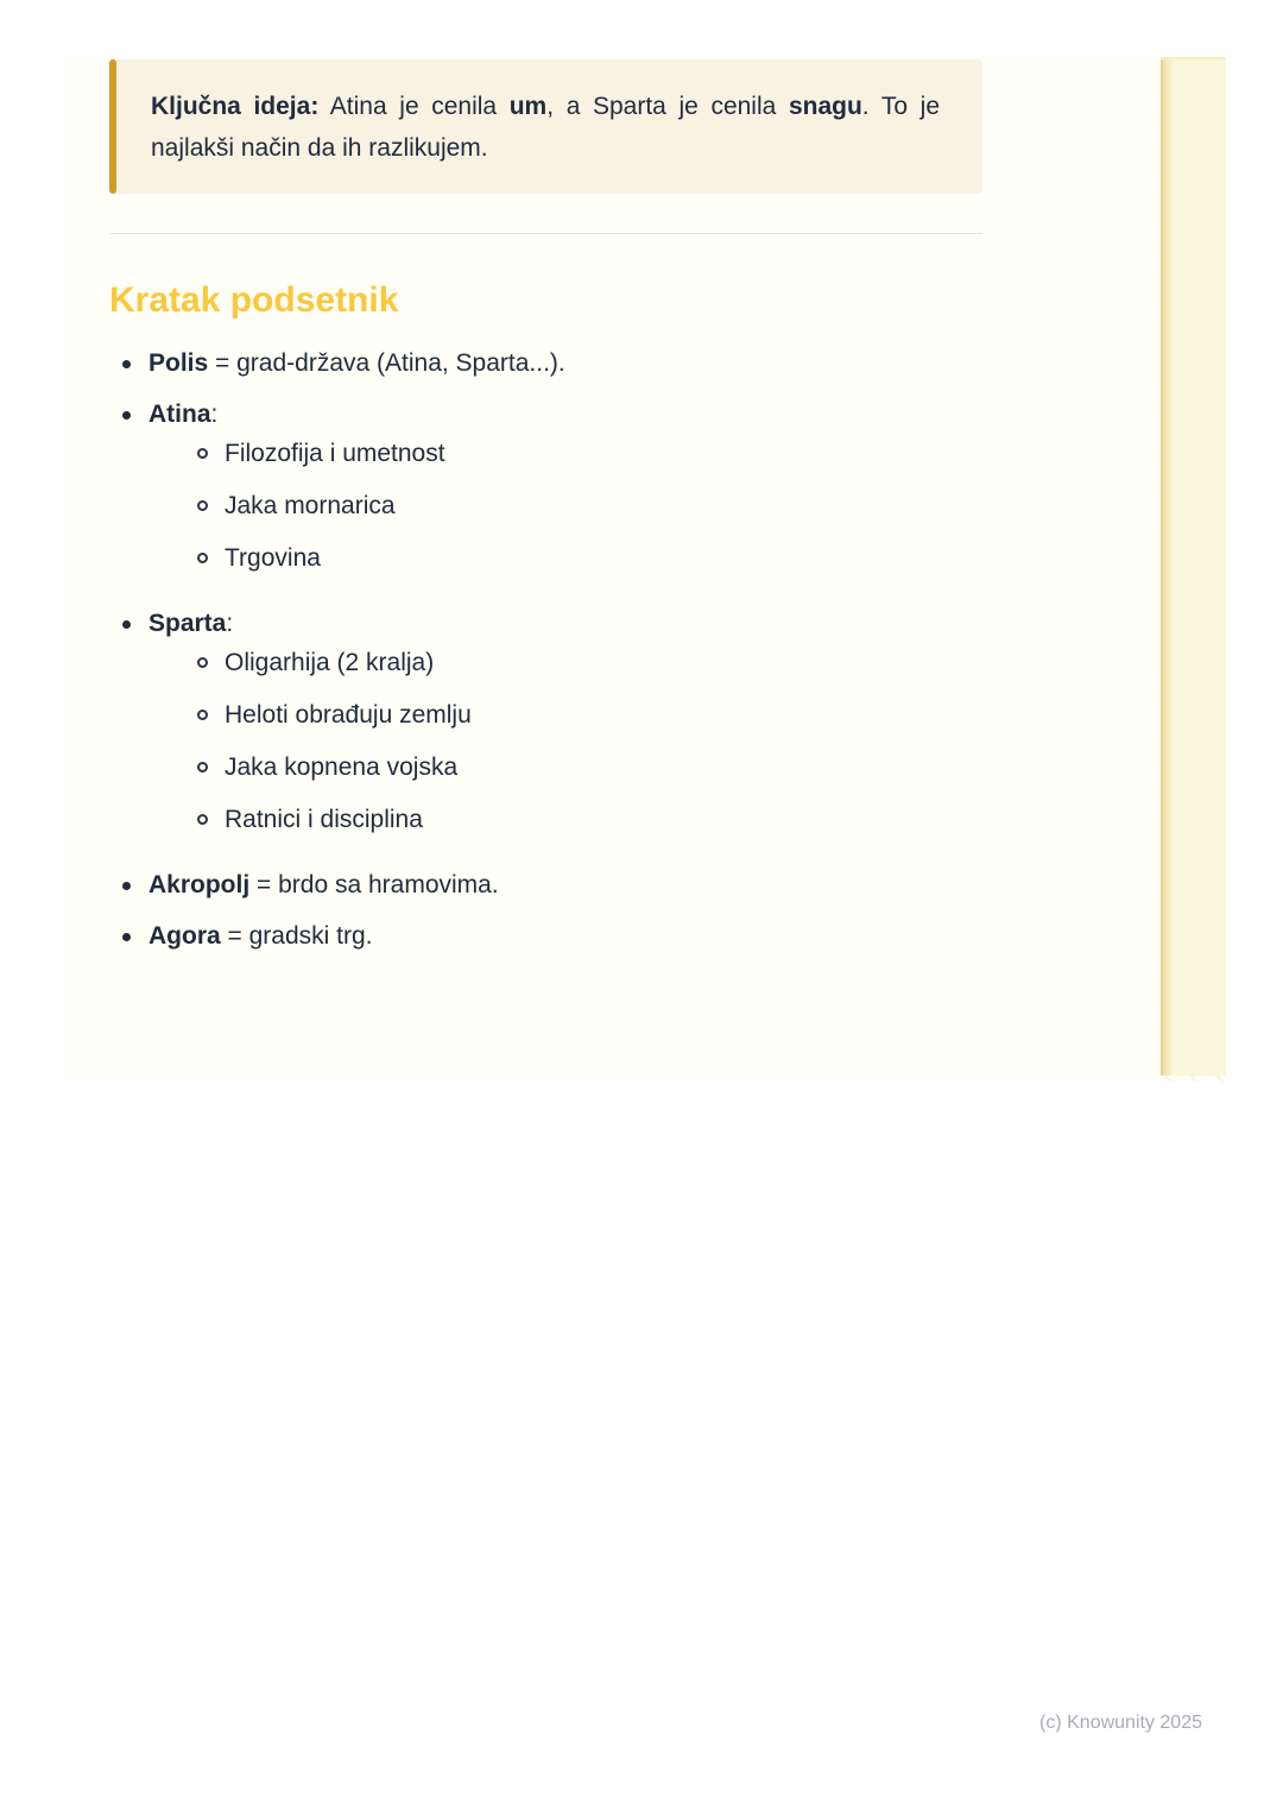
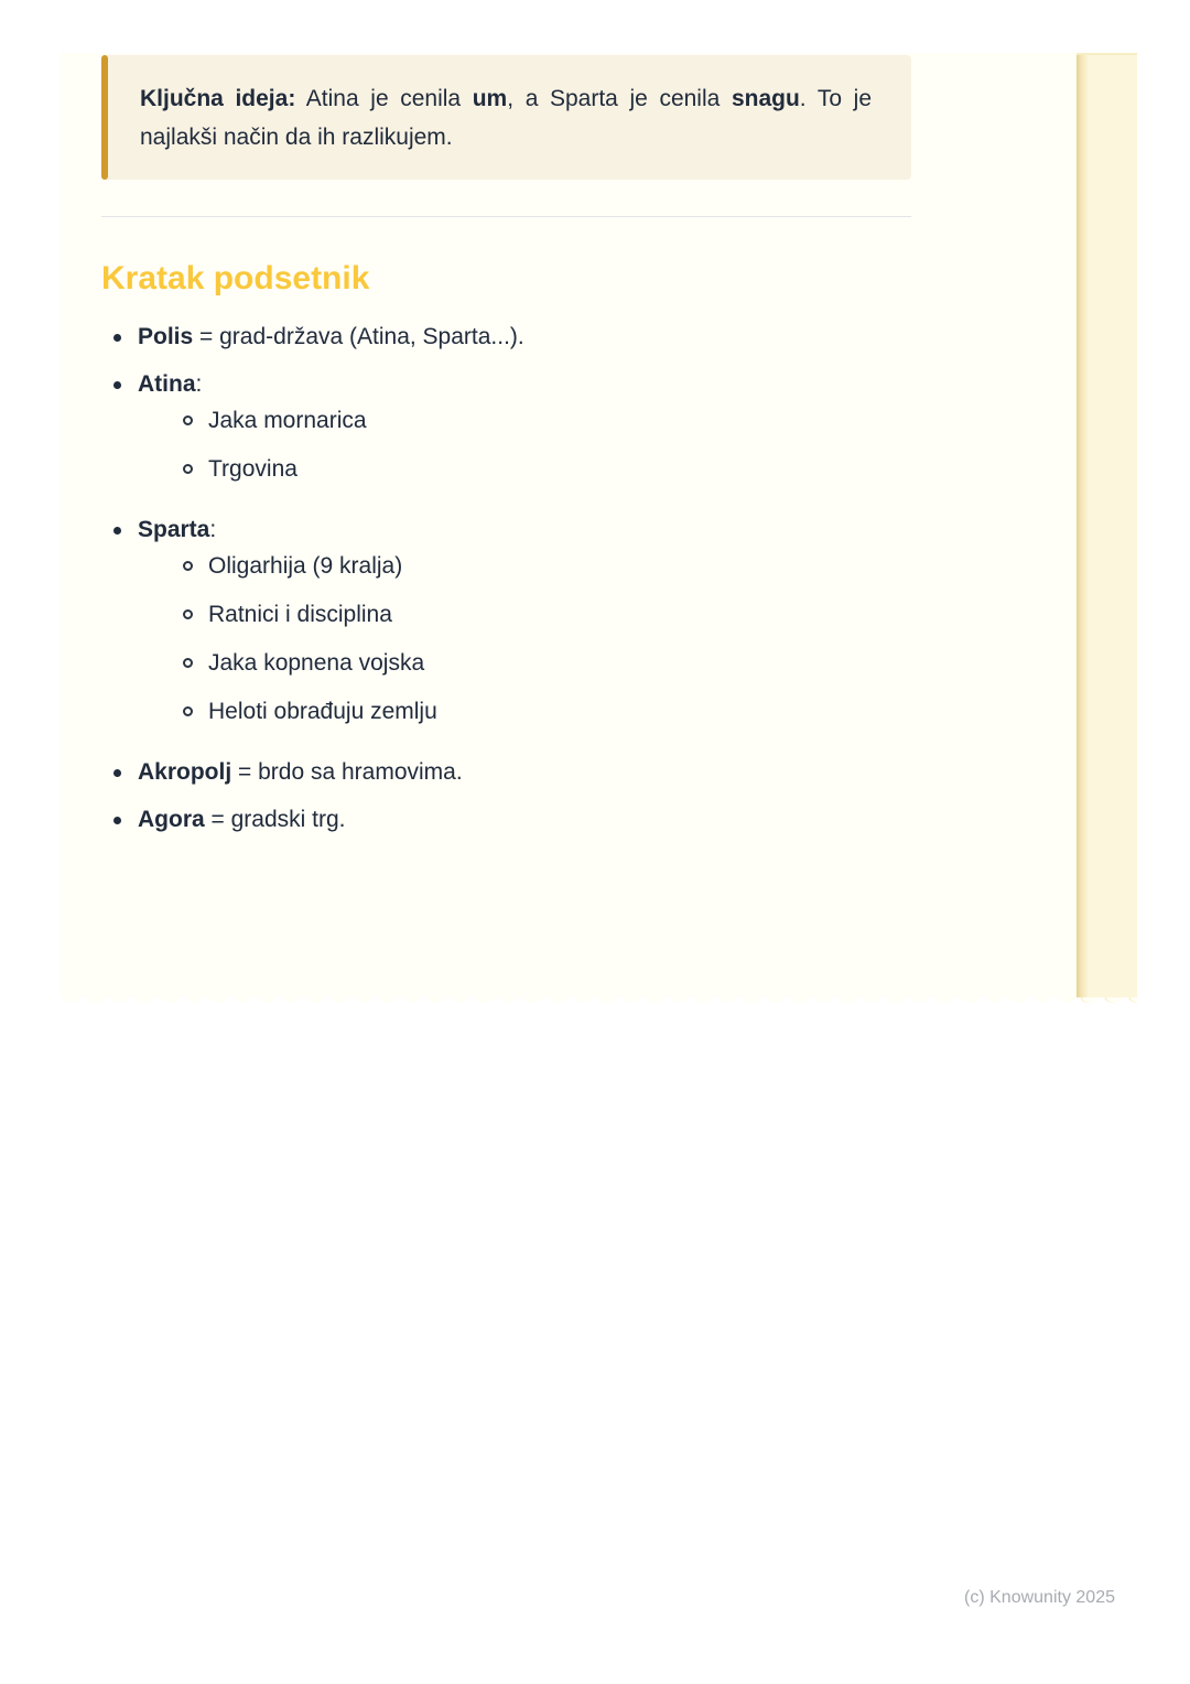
  Ključna ideja: Atina je cenila um, a Sparta je cenila snagu. To je
  najlakši način da ih razlikujem.
  Kratak podsetnik
  Polis = grad-država (Atina, Sparta...).
  Atina:
- Filozofija i umetnost
  Jaka mornarica
  Trgovina
  Sparta:
- Oligarhija (2 kralja)
+ Oligarhija (9 kralja)
- Heloti obrađuju zemlju
+ Ratnici i disciplina
  Jaka kopnena vojska
- Ratnici i disciplina
+ Heloti obrađuju zemlju
  Akropolj = brdo sa hramovima.
  Agora = gradski trg.
  (c) Knowunity 2025
